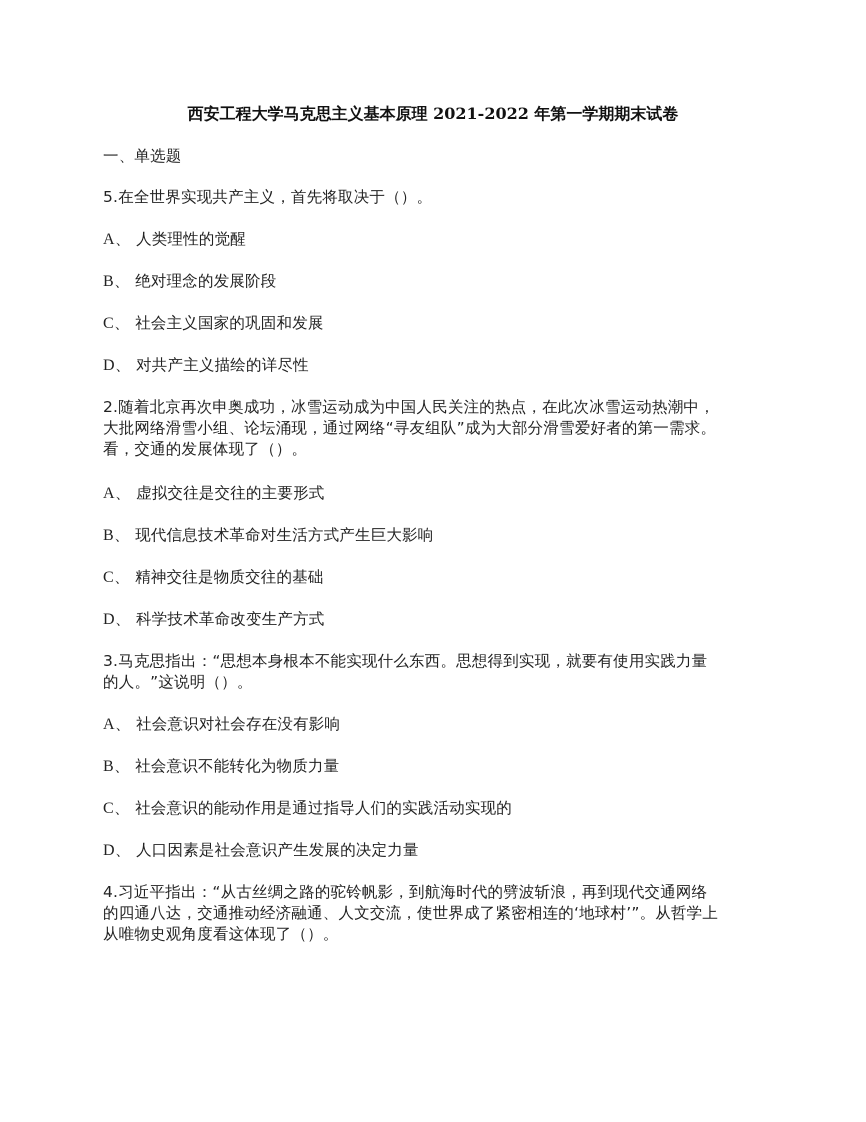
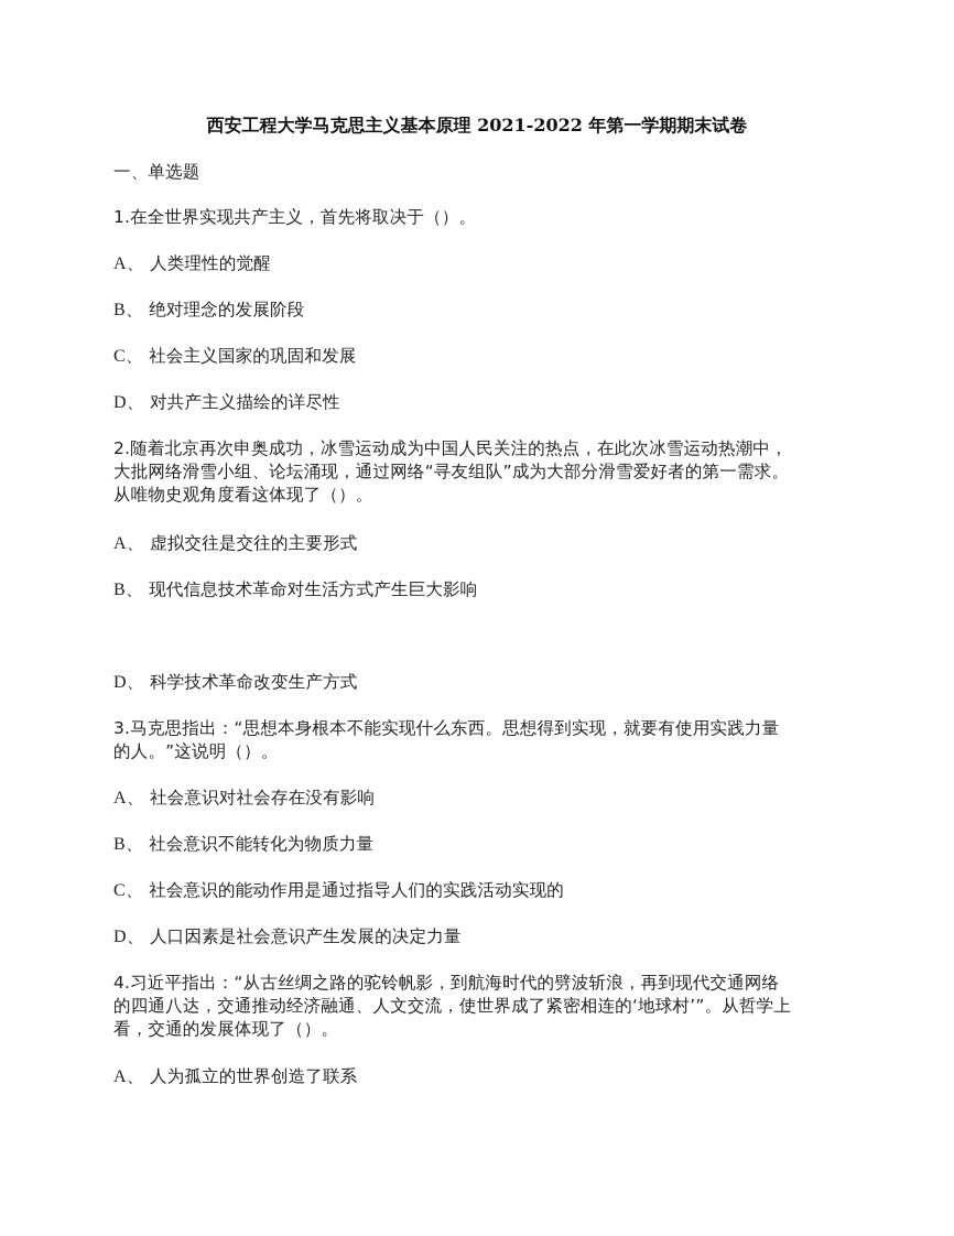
  西安工程大学马克思主义基本原理 2021-2022 年第一学期期末试卷
  一、单选题
- 5.在全世界实现共产主义，首先将取决于（）。
+ 1.在全世界实现共产主义，首先将取决于（）。
  A、 人类理性的觉醒
  B、 绝对理念的发展阶段
  C、 社会主义国家的巩固和发展
  D、 对共产主义描绘的详尽性
  2.随着北京再次申奥成功，冰雪运动成为中国人民关注的热点，在此次冰雪运动热潮中，
  大批网络滑雪小组、论坛涌现，通过网络“寻友组队”成为大部分滑雪爱好者的第一需求。
- 看，交通的发展体现了（）。
+ 从唯物史观角度看这体现了（）。
  A、 虚拟交往是交往的主要形式
  B、 现代信息技术革命对生活方式产生巨大影响
- C、 精神交往是物质交往的基础
  D、 科学技术革命改变生产方式
  3.马克思指出：“思想本身根本不能实现什么东西。思想得到实现，就要有使用实践力量
  的人。”这说明（）。
  A、 社会意识对社会存在没有影响
  B、 社会意识不能转化为物质力量
  C、 社会意识的能动作用是通过指导人们的实践活动实现的
  D、 人口因素是社会意识产生发展的决定力量
  4.习近平指出：“从古丝绸之路的驼铃帆影，到航海时代的劈波斩浪，再到现代交通网络
  的四通八达，交通推动经济融通、人文交流，使世界成了紧密相连的‘地球村’”。从哲学上
- 从唯物史观角度看这体现了（）。
+ 看，交通的发展体现了（）。
+ A、 人为孤立的世界创造了联系
